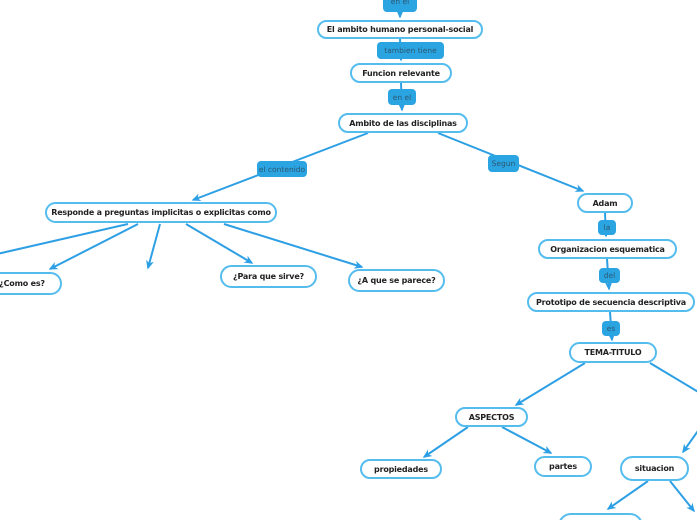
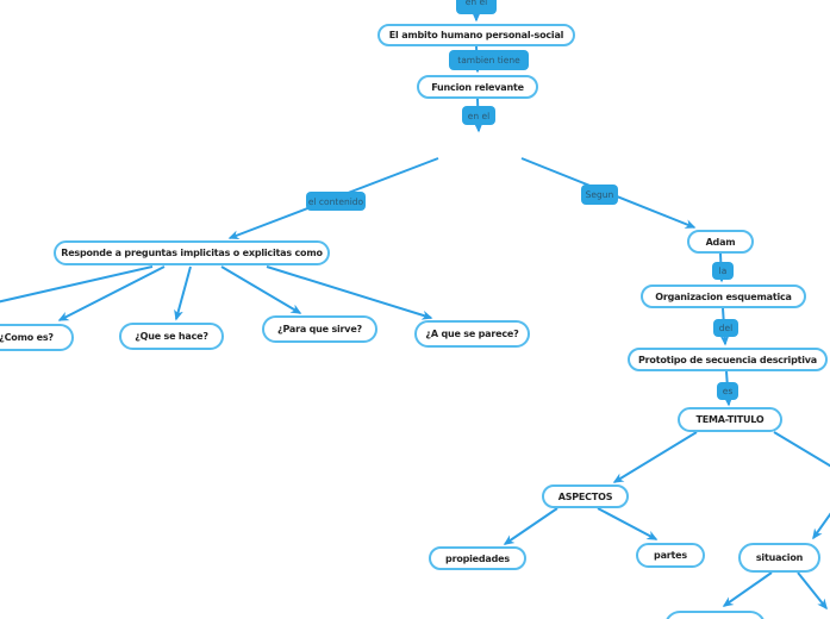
  El ambito humano personal-social
  Funcion relevante
- Ambito de las disciplinas
  Responde a preguntas implicitas o explicitas como
  ¿Como es?
+ ¿Que se hace?
  ¿Para que sirve?
  ¿A que se parece?
  Adam
  Organizacion esquematica
  Prototipo de secuencia descriptiva
  TEMA-TITULO
  ASPECTOS
  propiedades
  partes
  situacion
  en el
  tambien tiene
  en el
  el contenido
  Segun
  la
  del
  es
